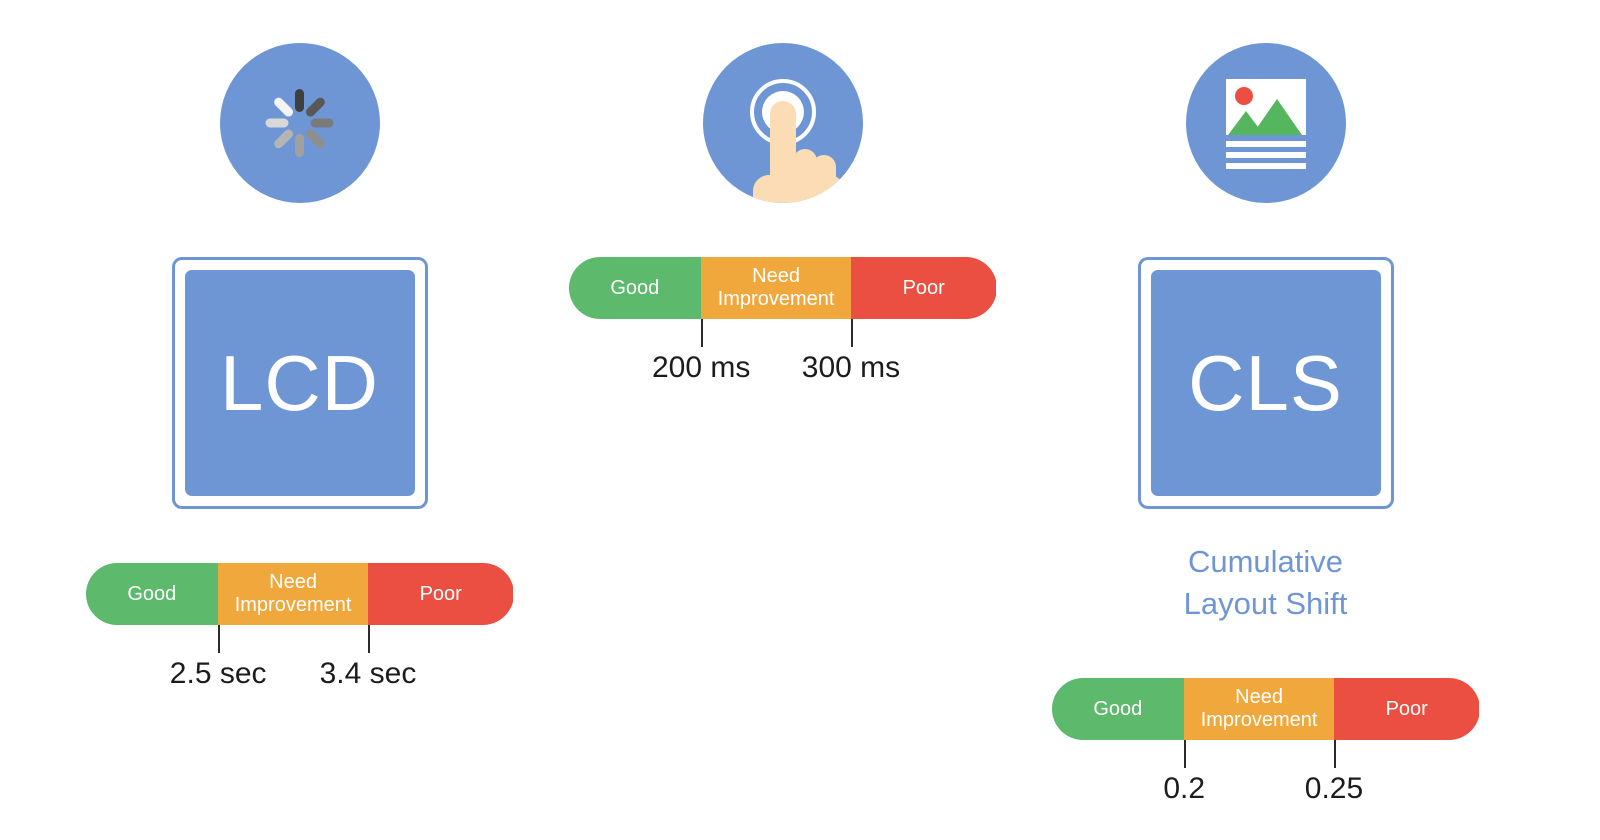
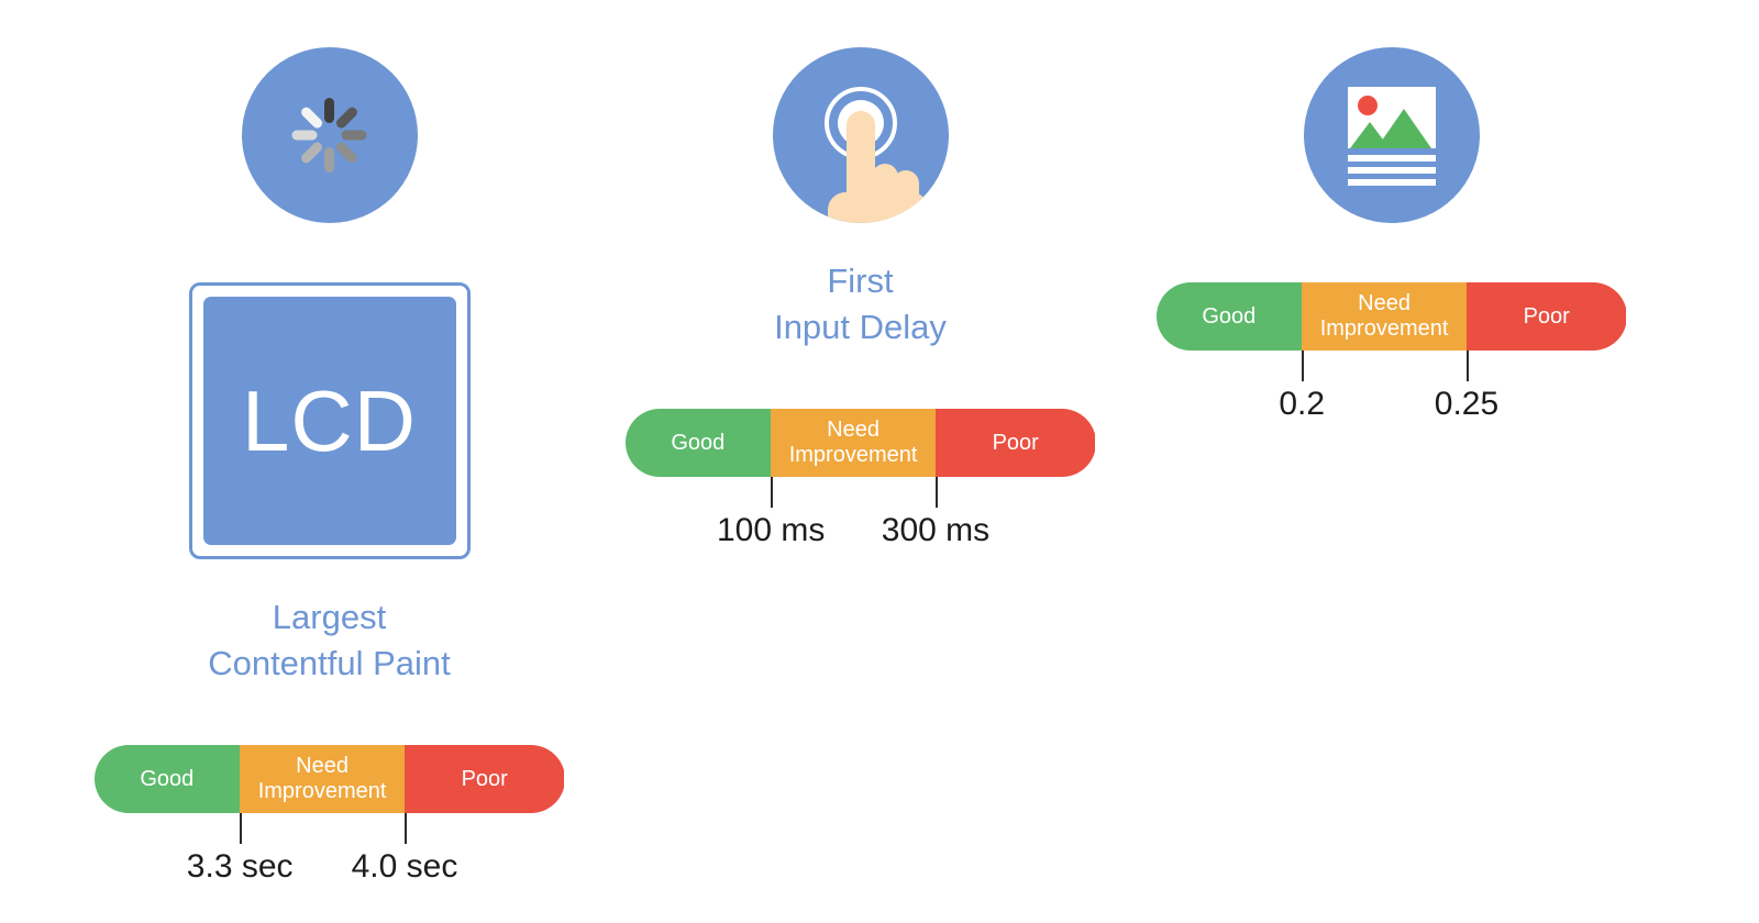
  LCD
+ Largest
+ Contentful Paint
  Good
  Need
  Improvement
  Poor
- 2.5 sec
+ 3.3 sec
- 3.4 sec
+ 4.0 sec
+ First
+ Input Delay
  Good
  Need
  Improvement
  Poor
- 200 ms
+ 100 ms
  300 ms
- CLS
- Cumulative
- Layout Shift
  Good
  Need
  Improvement
  Poor
  0.2
  0.25
